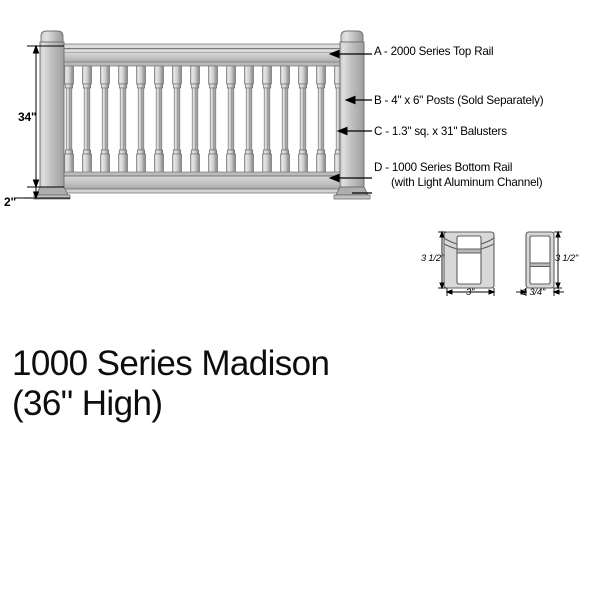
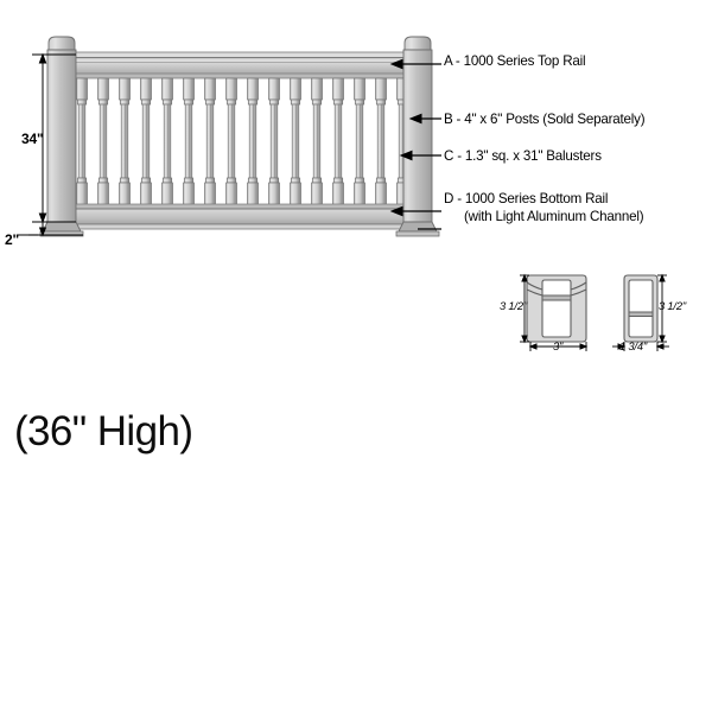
  34"
  2"
  3 1/2"
  3"
  3 1/2"
  1 3/4"
- A - 2000 Series Top Rail
+ A - 1000 Series Top Rail
  B - 4" x 6" Posts (Sold Separately)
  C - 1.3" sq. x 31" Balusters
  D - 1000 Series Bottom Rail
  (with Light Aluminum Channel)
- 1000 Series Madison
  (36" High)
